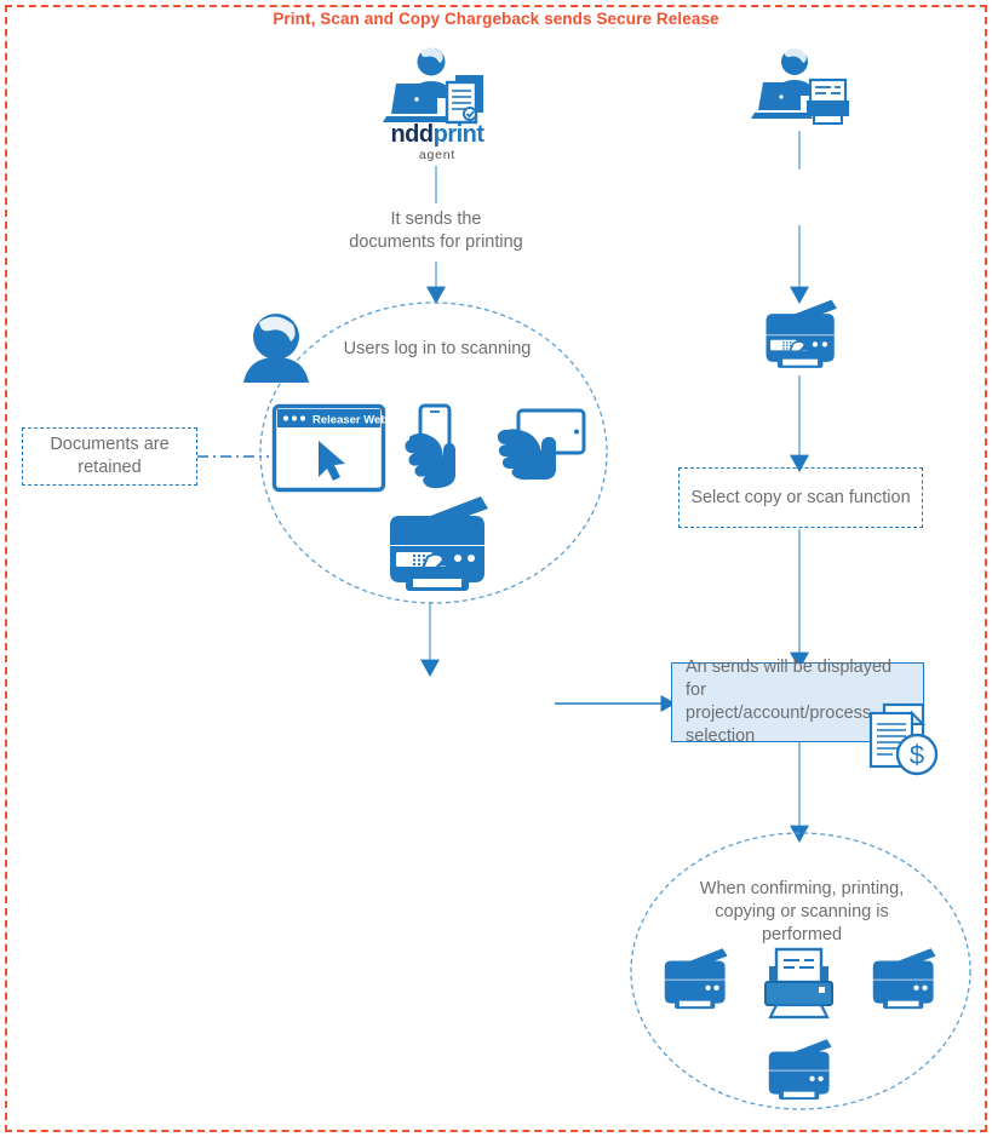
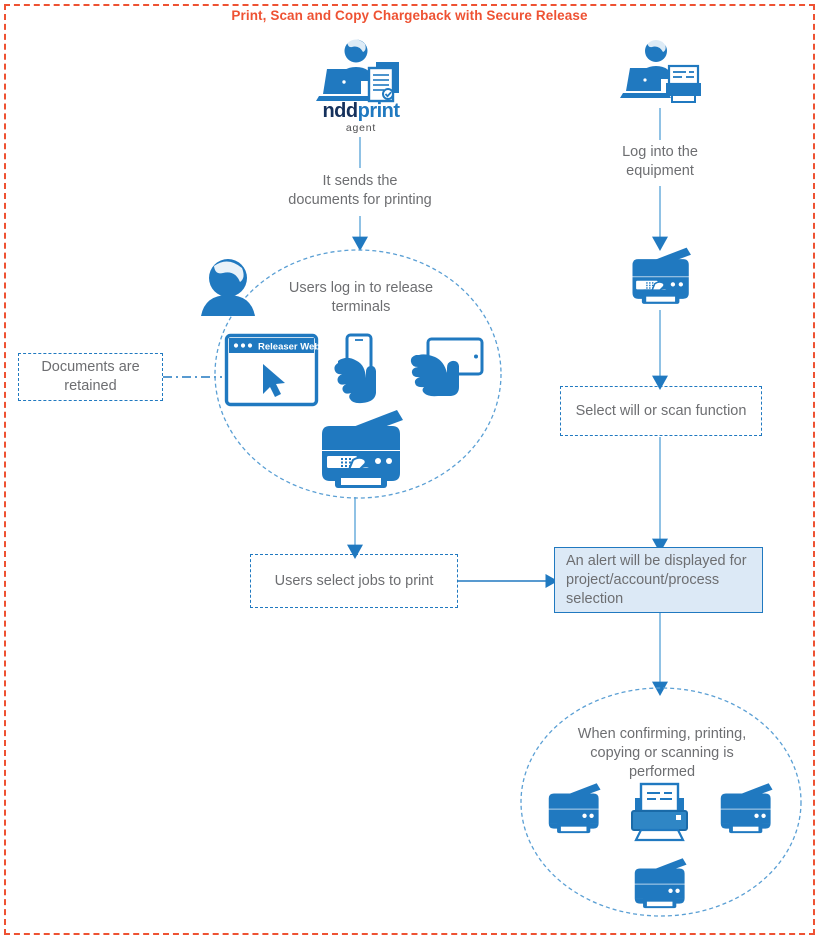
- Print, Scan and Copy Chargeback sends Secure Release
+ Print, Scan and Copy Chargeback with Secure Release
  nddprint
  agent
  It sends the
  documents for printing
+ Log into the
+ equipment
- Users log in to scanning
+ Users log in to release
+ terminals
  Releaser Web
  Documents are
  retained
+ Users select jobs to print
- Select copy or scan function
+ Select will or scan function
- An sends will be displayed for
+ An alert will be displayed for
  project/account/process
  selection
- $
  When confirming, printing,
  copying or scanning is
  performed
